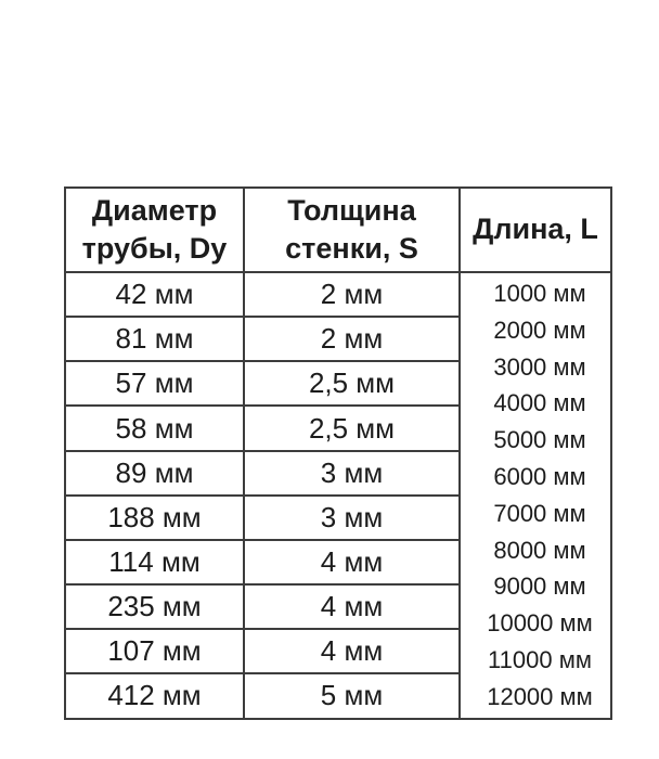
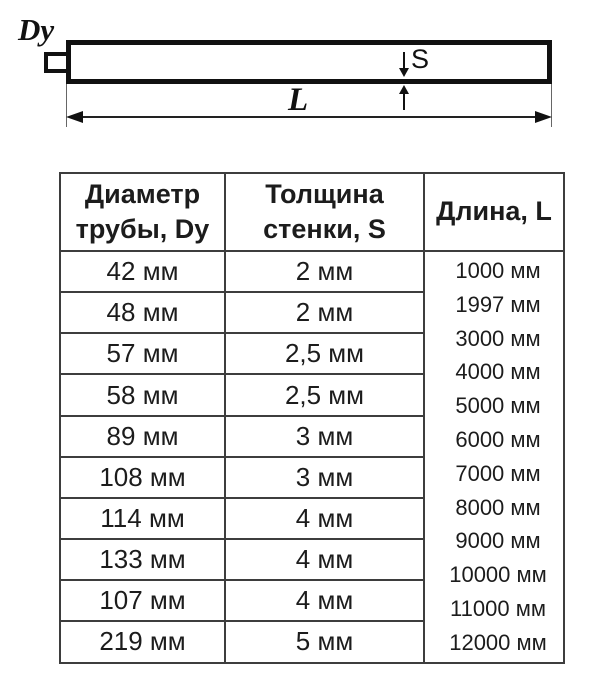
+ Dy
+ S
+ L
  Диаметр трубы, Dy	Толщина стенки, S	Длина, L
- 42 мм	2 мм	1000 мм 2000 мм 3000 мм 4000 мм 5000 мм 6000 мм 7000 мм 8000 мм 9000 мм 10000 мм 11000 мм 12000 мм
+ 42 мм	2 мм	1000 мм 1997 мм 3000 мм 4000 мм 5000 мм 6000 мм 7000 мм 8000 мм 9000 мм 10000 мм 11000 мм 12000 мм
- 81 мм	2 мм
+ 48 мм	2 мм
  57 мм	2,5 мм
  58 мм	2,5 мм
  89 мм	3 мм
- 188 мм	3 мм
+ 108 мм	3 мм
  114 мм	4 мм
- 235 мм	4 мм
+ 133 мм	4 мм
  107 мм	4 мм
- 412 мм	5 мм
+ 219 мм	5 мм
